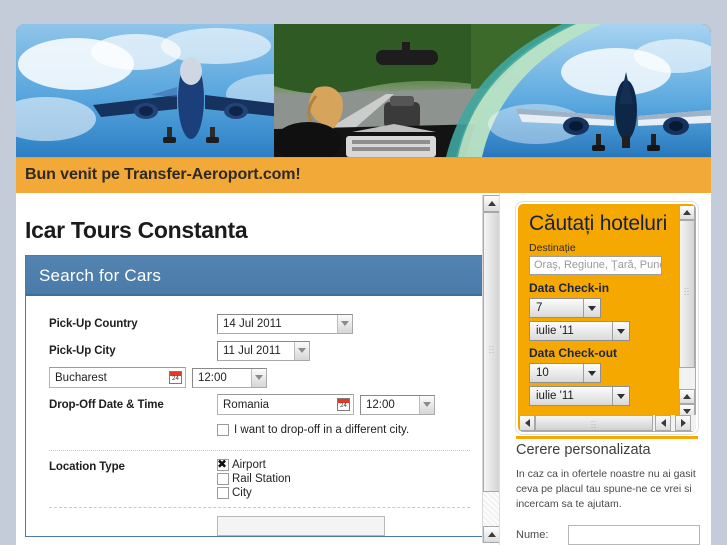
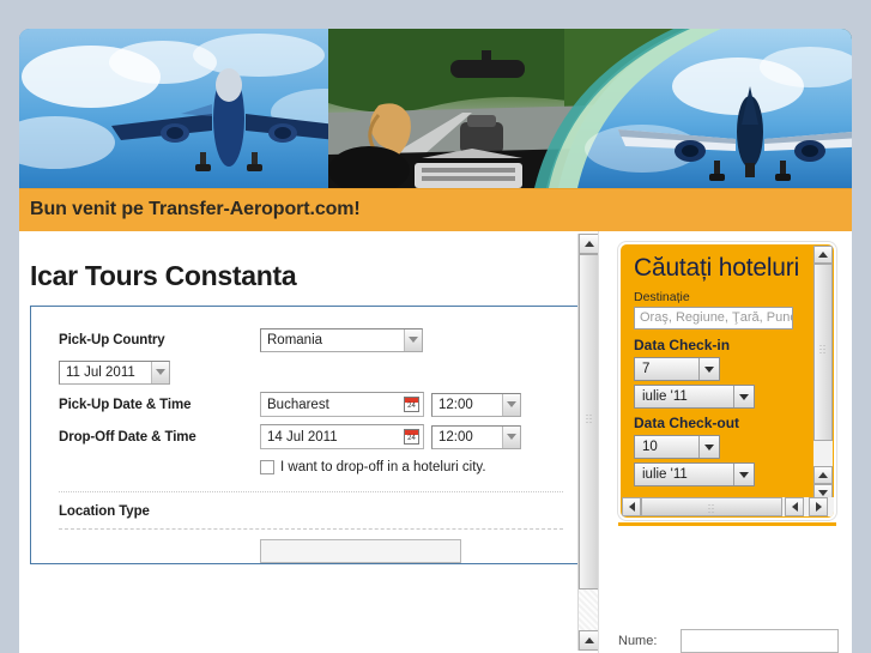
  Bun venit pe Transfer-Aeroport.com!
  Icar Tours Constanta
- Search for Cars
  Pick-Up Country
- 14 Jul 2011
+ Romania
- Pick-Up City
  11 Jul 2011
+ Pick-Up Date & Time
  Bucharest
  12:00
  Drop-Off Date & Time
- Romania
+ 14 Jul 2011
  12:00
- I want to drop-off in a different city.
+ I want to drop-off in a hoteluri city.
  Location Type
- Airport
- Rail Station
- City
  Căutați hoteluri
  Destinație
  Oraş, Regiune, Ţară, Pun
  Data Check-in
  7
  iulie '11
  Data Check-out
  10
  iulie '11
- Cerere personalizata
- In caz ca in ofertele noastre nu ai gasit ceva pe placul tau spune-ne ce vrei si incercam sa te ajutam.
  Nume:
